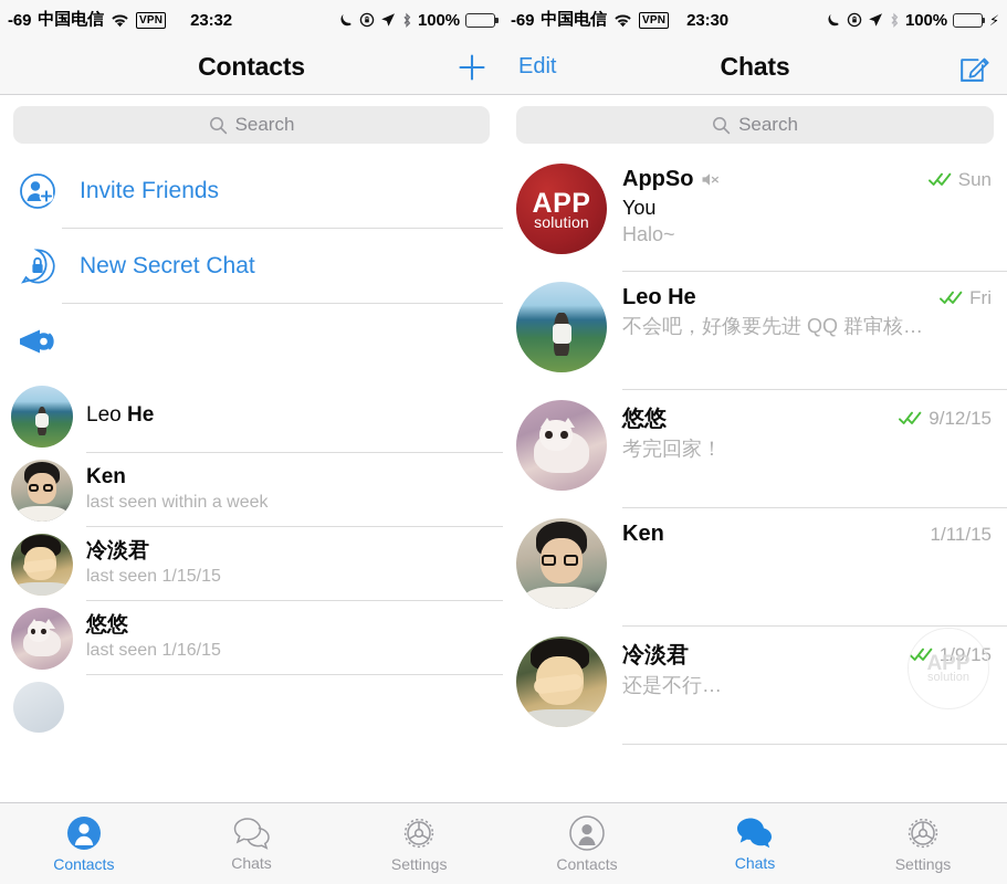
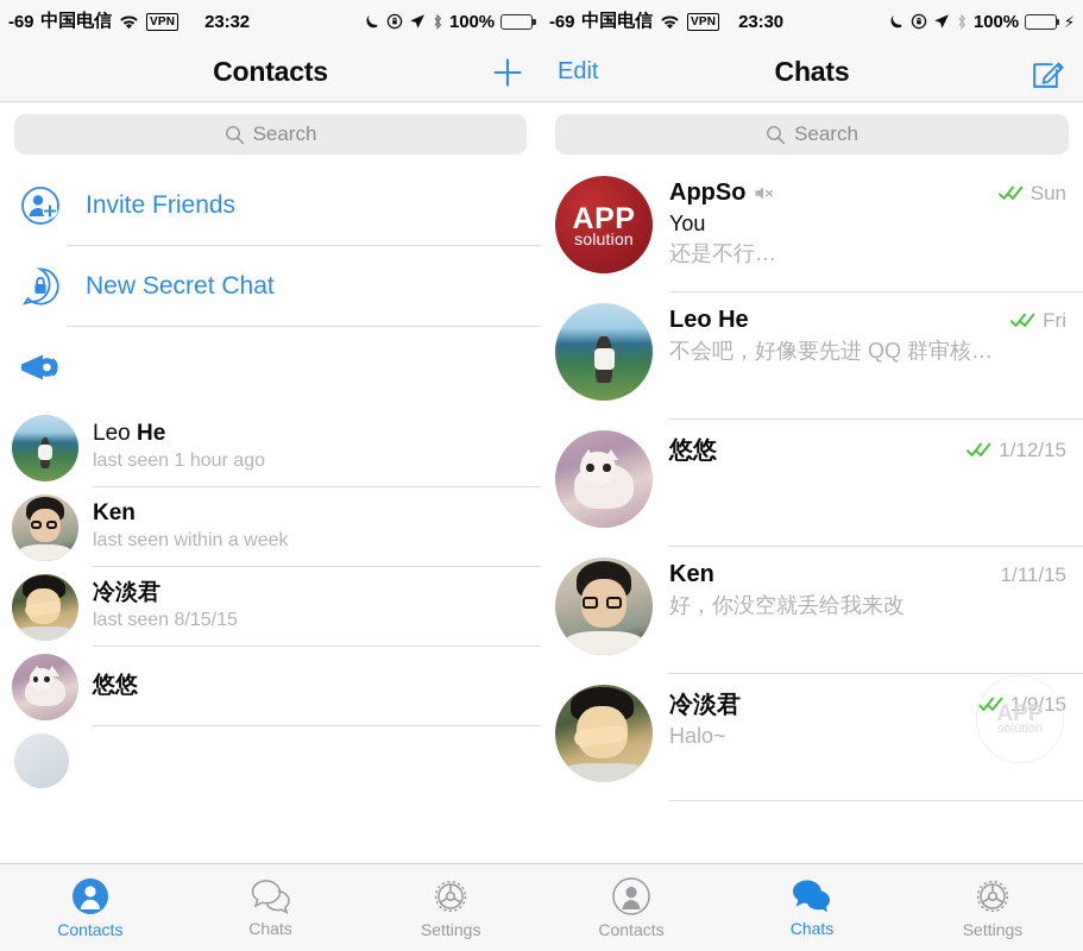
  -69
  中国电信
  VPN
  23:32
  100%
  Contacts
  Search
  Invite Friends
  New Secret Chat
  Leo He
+ last seen 1 hour ago
  Ken
  last seen within a week
  冷淡君
- last seen 1/15/15
+ last seen 8/15/15
  悠悠
- last seen 1/16/15
  Contacts
  Chats
  Settings
  -69
  中国电信
  VPN
  23:30
  100%
  ⚡
  Edit
  Chats
  Search
  APP
  solution
  AppSo
  Sun
  You
- Halo~
+ 还是不行…
  Leo He
  Fri
  不会吧，好像要先进 QQ 群审核…
  悠悠
- 9/12/15
+ 1/12/15
- 考完回家！
  Ken
  1/11/15
+ 好，你没空就丢给我来改
  冷淡君
  1/9/15
- 还是不行…
+ Halo~
  APP
  solution
  Contacts
  Chats
  Settings
